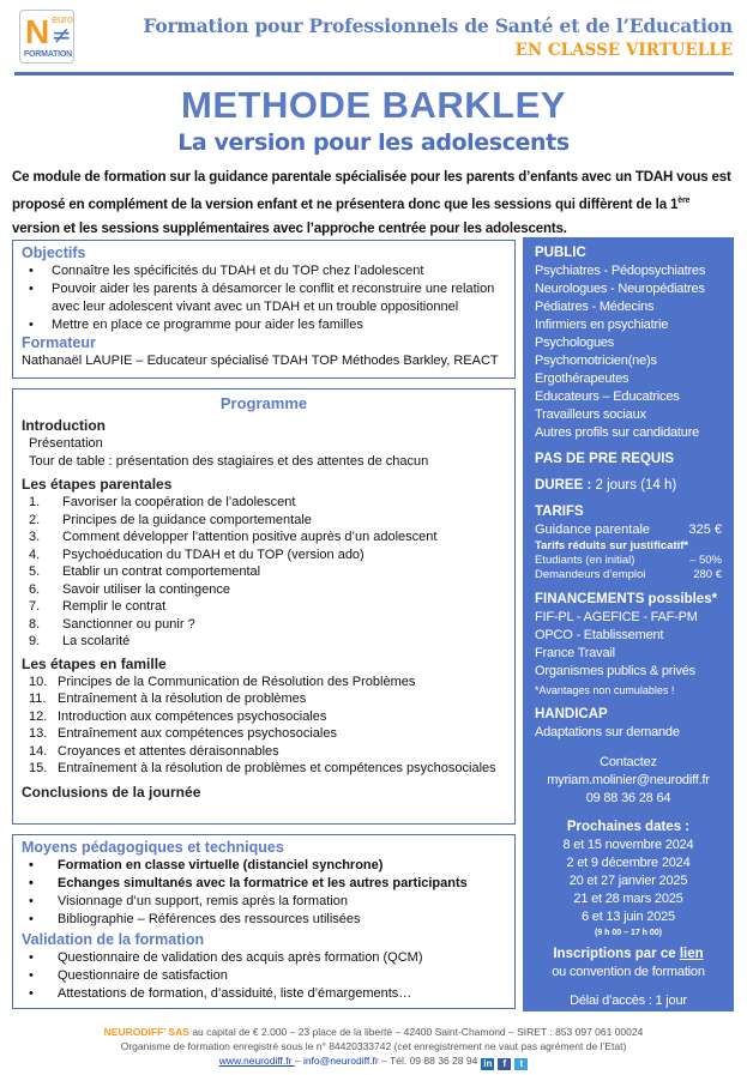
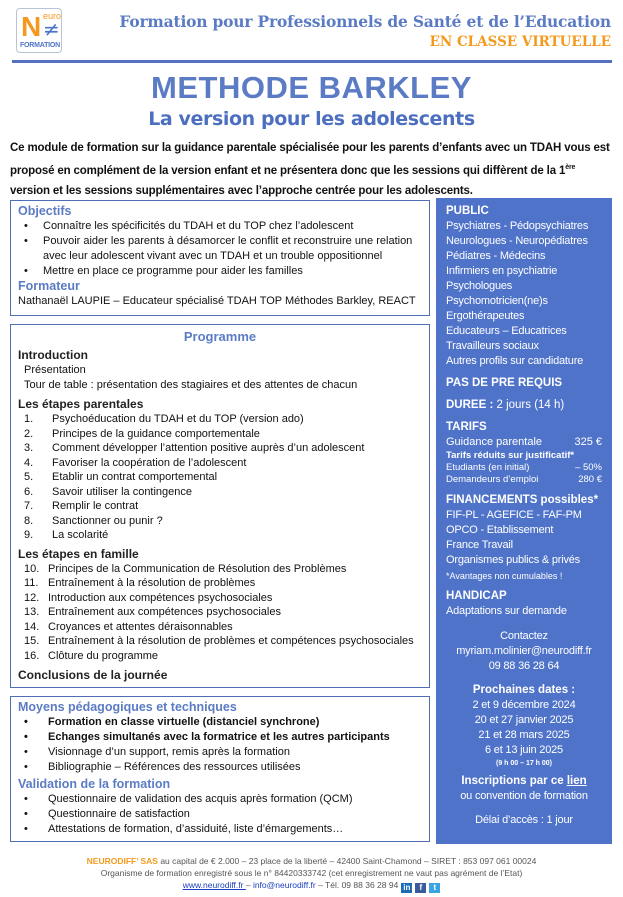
  N
  euro
  ≠
  Formation pour Professionnels de Santé et de l’Education
  EN CLASSE VIRTUELLE
  METHODE BARKLEY
  La version pour les adolescents
  Ce module de formation sur la guidance parentale spécialisée pour les parents d’enfants avec un TDAH vous est proposé en complément de la version enfant et ne présentera donc que les sessions qui diffèrent de la 1 version et les sessions supplémentaires avec l’approche centrée pour les adolescents.
  Objectifs
  Connaître les spécificités du TDAH et du TOP chez l’adolescent
  Pouvoir aider les parents à désamorcer le conflit et reconstruire une relation avec leur adolescent vivant avec un TDAH et un trouble oppositionnel
  Mettre en place ce programme pour aider les familles
  Formateur
  Nathanaël LAUPIE – Educateur spécialisé TDAH TOP Méthodes Barkley, REACT
  Programme
  Introduction
  Présentation
  Tour de table : présentation des stagiaires et des attentes de chacun
  Les étapes parentales
  1.
- Favoriser la coopération de l’adolescent
+ Psychoéducation du TDAH et du TOP (version ado)
  2.
  Principes de la guidance comportementale
  3.
  Comment développer l’attention positive auprès d’un adolescent
  4.
- Psychoéducation du TDAH et du TOP (version ado)
+ Favoriser la coopération de l’adolescent
  5.
  Etablir un contrat comportemental
  6.
  Savoir utiliser la contingence
  7.
  Remplir le contrat
  8.
  Sanctionner ou punir ?
  9.
  La scolarité
  Les étapes en famille
  10.
  Principes de la Communication de Résolution des Problèmes
  11.
  Entraînement à la résolution de problèmes
  12.
  Introduction aux compétences psychosociales
  13.
  Entraînement aux compétences psychosociales
  14.
  Croyances et attentes déraisonnables
  15.
  Entraînement à la résolution de problèmes et compétences psychosociales
+ 16.
+ Clôture du programme
  Conclusions de la journée
  Moyens pédagogiques et techniques
  Formation en classe virtuelle (distanciel synchrone)
  Echanges simultanés avec la formatrice et les autres participants
  Visionnage d’un support, remis après la formation
  Bibliographie – Références des ressources utilisées
  Validation de la formation
  Questionnaire de validation des acquis après formation (QCM)
  Questionnaire de satisfaction
  Attestations de formation, d’assiduité, liste d’émargements…
  PUBLIC
  Psychiatres - Pédopsychiatres
  Neurologues - Neuropédiatres
  Pédiatres - Médecins
  Infirmiers en psychiatrie
  Psychologues
  Psychomotricien(ne)s
  Ergothérapeutes
  Educateurs – Educatrices
  Travailleurs sociaux
  Autres profils sur candidature
  PAS DE PRE REQUIS
  DUREE : 2 jours (14 h)
  TARIFS
  Guidance parentale
  325 €
  Tarifs réduits sur justificatif*
  Etudiants (en initial)
  – 50%
  Demandeurs d’emploi
  280 €
  FINANCEMENTS possibles*
  FIF-PL - AGEFICE - FAF-PM
  OPCO - Etablissement
  France Travail
  Organismes publics & privés
  *Avantages non cumulables !
  HANDICAP
  Adaptations sur demande
  Contactez
  myriam.molinier@neurodiff.fr
  09 88 36 28 64
  Prochaines dates :
- 8 et 15 novembre 2024
  2 et 9 décembre 2024
  20 et 27 janvier 2025
  21 et 28 mars 2025
  6 et 13 juin 2025
  Inscriptions par ce lien
  ou convention de formation
  Délai d’accès : 1 jour
  NEURODIFF’ SAS au capital de € 2.000 – 23 place de la liberté – 42400 Saint-Chamond – SIRET : 853 097 061 00024
  Organisme de formation enregistré sous le n° 84420333742 (cet enregistrement ne vaut pas agrément de l’Etat)
  www.neurodiff.fr – info@neurodiff.fr – Tél. 09 88 36 28 94 in f t
